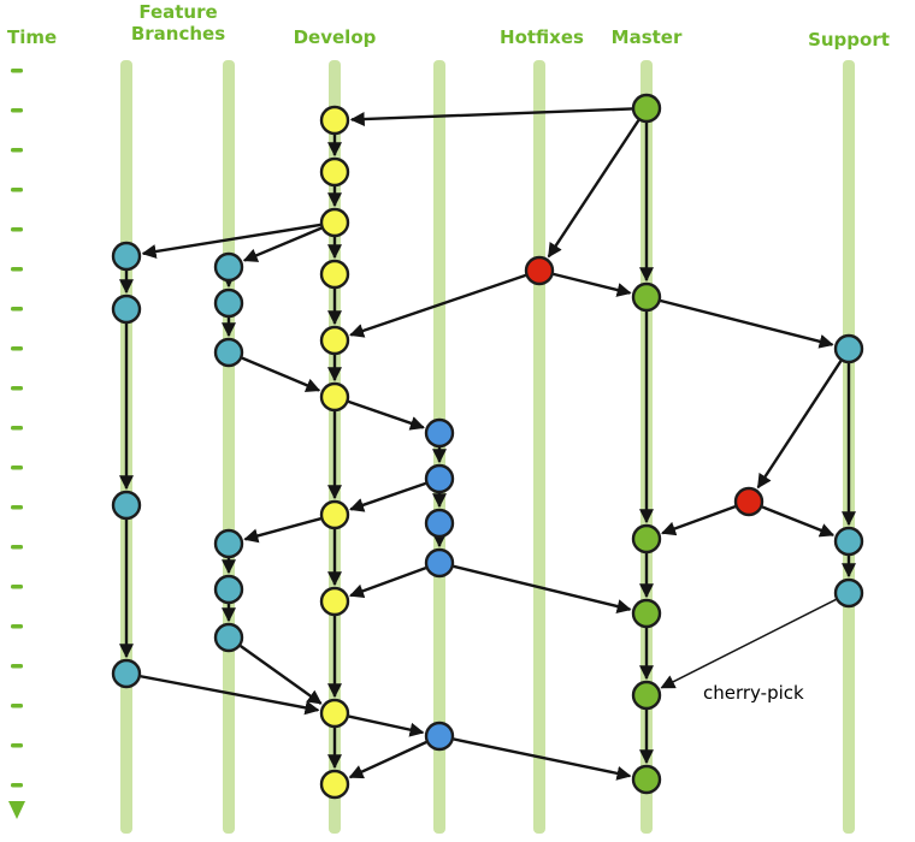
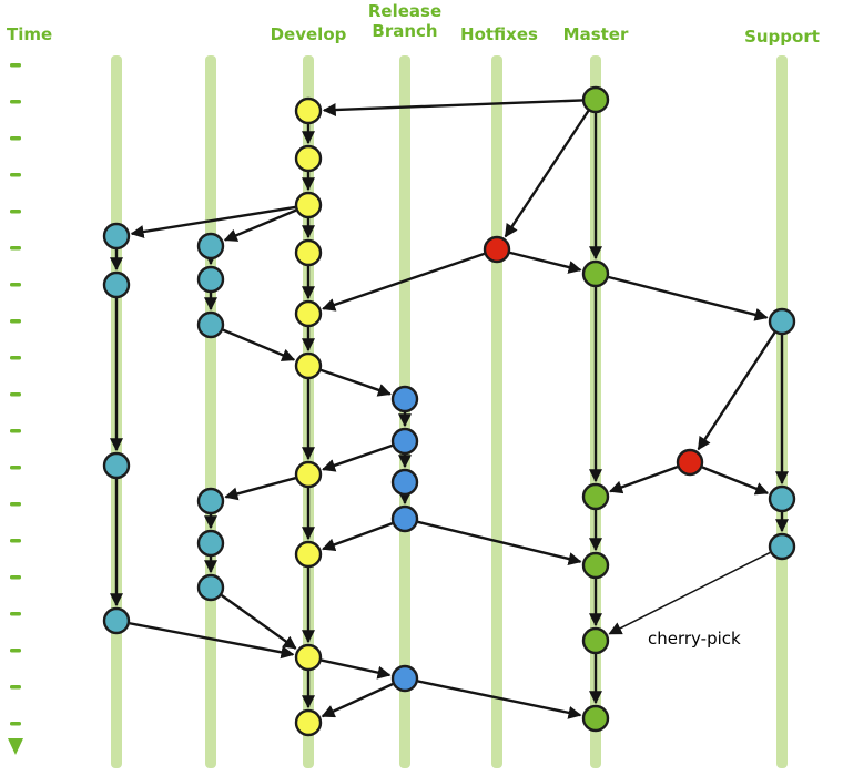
  Time
- Feature Branches
  Develop
+ Release Branch
  Hotfixes
  Master
  Support
  cherry-pick
